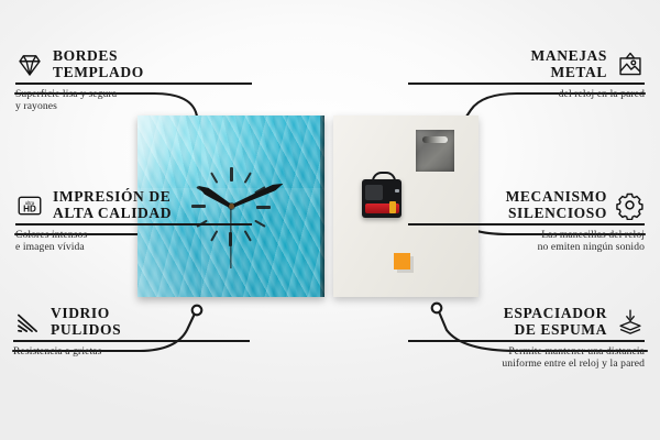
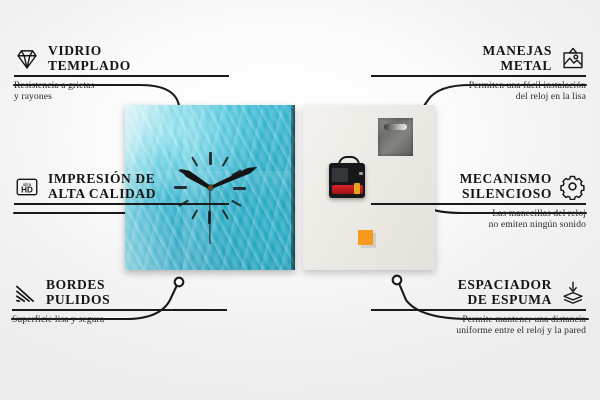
- BORDES
+ VIDRIO
  TEMPLADO
- Superficie lisa y segura
+ Resistencia a grietas
  y rayones
  HD
  IMPRESIÓN DE
  ALTA CALIDAD
- Colores intensos
- e imagen vívida
- VIDRIO
+ BORDES
  PULIDOS
- Resistencia a grietas
+ Superficie lisa y segura
  MANEJAS
  METAL
+ Permiten una fácil instalación
- del reloj en la pared
+ del reloj en la lisa
  MECANISMO
  SILENCIOSO
  Las manecillas del reloj
  no emiten ningún sonido
  ESPACIADOR
  DE ESPUMA
  Permite mantener una distancia
  uniforme entre el reloj y la pared
